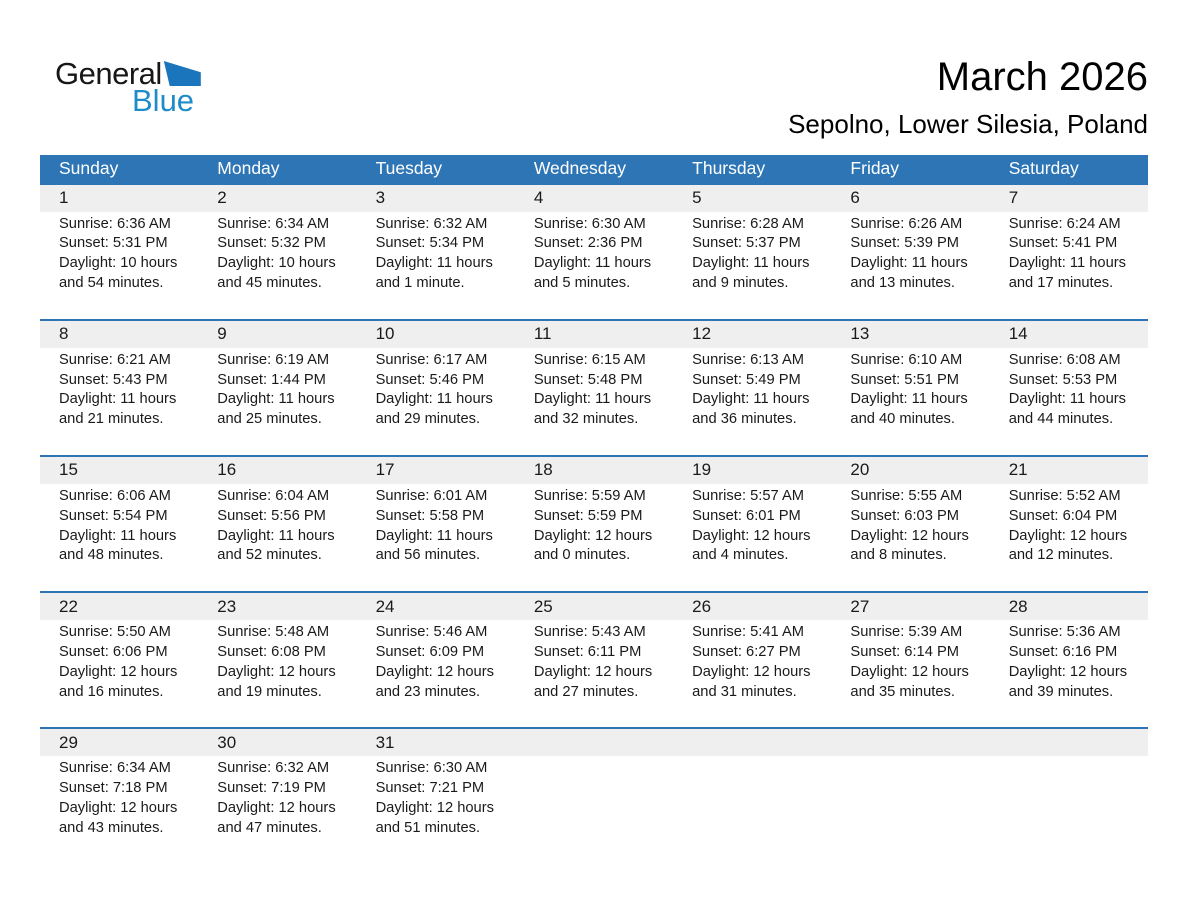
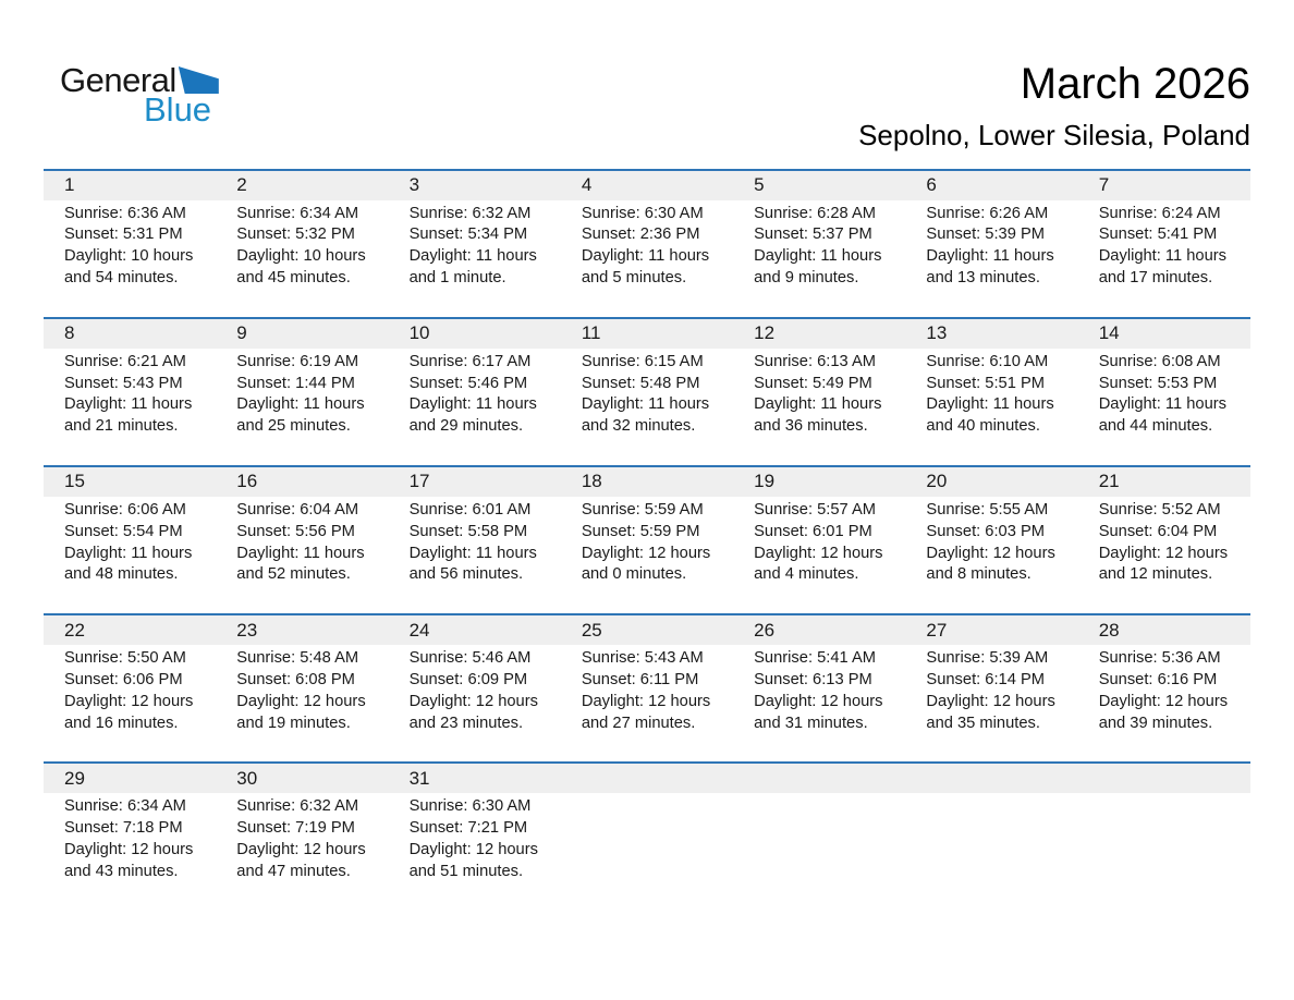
  General
  Blue
  March 2026
  Sepolno, Lower Silesia, Poland
- Sunday
- Monday
- Tuesday
- Wednesday
- Thursday
- Friday
- Saturday
  1
  2
  3
  4
  5
  6
  7
  Sunrise: 6:36 AM
  Sunset: 5:31 PM
  Daylight: 10 hours
  and 54 minutes.
  Sunrise: 6:34 AM
  Sunset: 5:32 PM
  Daylight: 10 hours
  and 45 minutes.
  Sunrise: 6:32 AM
  Sunset: 5:34 PM
  Daylight: 11 hours
  and 1 minute.
  Sunrise: 6:30 AM
  Sunset: 2:36 PM
  Daylight: 11 hours
  and 5 minutes.
  Sunrise: 6:28 AM
  Sunset: 5:37 PM
  Daylight: 11 hours
  and 9 minutes.
  Sunrise: 6:26 AM
  Sunset: 5:39 PM
  Daylight: 11 hours
  and 13 minutes.
  Sunrise: 6:24 AM
  Sunset: 5:41 PM
  Daylight: 11 hours
  and 17 minutes.
  8
  9
  10
  11
  12
  13
  14
  Sunrise: 6:21 AM
  Sunset: 5:43 PM
  Daylight: 11 hours
  and 21 minutes.
  Sunrise: 6:19 AM
  Sunset: 1:44 PM
  Daylight: 11 hours
  and 25 minutes.
  Sunrise: 6:17 AM
  Sunset: 5:46 PM
  Daylight: 11 hours
  and 29 minutes.
  Sunrise: 6:15 AM
  Sunset: 5:48 PM
  Daylight: 11 hours
  and 32 minutes.
  Sunrise: 6:13 AM
  Sunset: 5:49 PM
  Daylight: 11 hours
  and 36 minutes.
  Sunrise: 6:10 AM
  Sunset: 5:51 PM
  Daylight: 11 hours
  and 40 minutes.
  Sunrise: 6:08 AM
  Sunset: 5:53 PM
  Daylight: 11 hours
  and 44 minutes.
  15
  16
  17
  18
  19
  20
  21
  Sunrise: 6:06 AM
  Sunset: 5:54 PM
  Daylight: 11 hours
  and 48 minutes.
  Sunrise: 6:04 AM
  Sunset: 5:56 PM
  Daylight: 11 hours
  and 52 minutes.
  Sunrise: 6:01 AM
  Sunset: 5:58 PM
  Daylight: 11 hours
  and 56 minutes.
  Sunrise: 5:59 AM
  Sunset: 5:59 PM
  Daylight: 12 hours
  and 0 minutes.
  Sunrise: 5:57 AM
  Sunset: 6:01 PM
  Daylight: 12 hours
  and 4 minutes.
  Sunrise: 5:55 AM
  Sunset: 6:03 PM
  Daylight: 12 hours
  and 8 minutes.
  Sunrise: 5:52 AM
  Sunset: 6:04 PM
  Daylight: 12 hours
  and 12 minutes.
  22
  23
  24
  25
  26
  27
  28
  Sunrise: 5:50 AM
  Sunset: 6:06 PM
  Daylight: 12 hours
  and 16 minutes.
  Sunrise: 5:48 AM
  Sunset: 6:08 PM
  Daylight: 12 hours
  and 19 minutes.
  Sunrise: 5:46 AM
  Sunset: 6:09 PM
  Daylight: 12 hours
  and 23 minutes.
  Sunrise: 5:43 AM
  Sunset: 6:11 PM
  Daylight: 12 hours
  and 27 minutes.
  Sunrise: 5:41 AM
- Sunset: 6:27 PM
+ Sunset: 6:13 PM
  Daylight: 12 hours
  and 31 minutes.
  Sunrise: 5:39 AM
  Sunset: 6:14 PM
  Daylight: 12 hours
  and 35 minutes.
  Sunrise: 5:36 AM
  Sunset: 6:16 PM
  Daylight: 12 hours
  and 39 minutes.
  29
  30
  31
  Sunrise: 6:34 AM
  Sunset: 7:18 PM
  Daylight: 12 hours
  and 43 minutes.
  Sunrise: 6:32 AM
  Sunset: 7:19 PM
  Daylight: 12 hours
  and 47 minutes.
  Sunrise: 6:30 AM
  Sunset: 7:21 PM
  Daylight: 12 hours
  and 51 minutes.
